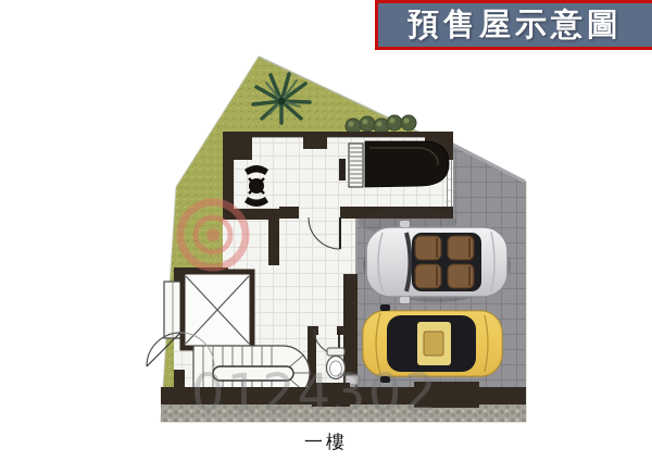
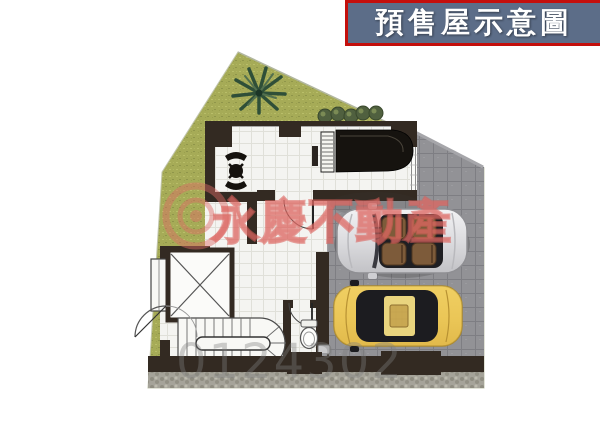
+ 永慶不動產
  0124302
  預售屋示意圖
- 一樓
